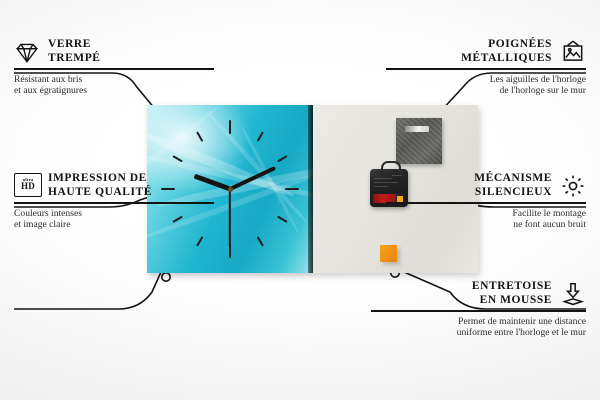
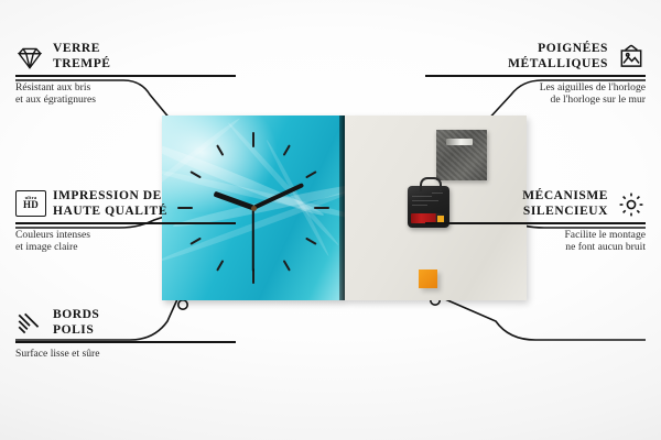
  VERRE
  TREMPÉ
  Résistant aux bris
  et aux égratignures
  HD
  IMPRESSION DE
  HAUTE QUALITÉ
  Couleurs intenses
  et image claire
+ BORDS
+ POLIS
+ Surface lisse et sûre
  POIGNÉES
  MÉTALLIQUES
  Les aiguilles de l'horloge
  de l'horloge sur le mur
  MÉCANISME
  SILENCIEUX
  Facilite le montage
  ne font aucun bruit
- ENTRETOISE
- EN MOUSSE
- Permet de maintenir une distance
- uniforme entre l'horloge et le mur
